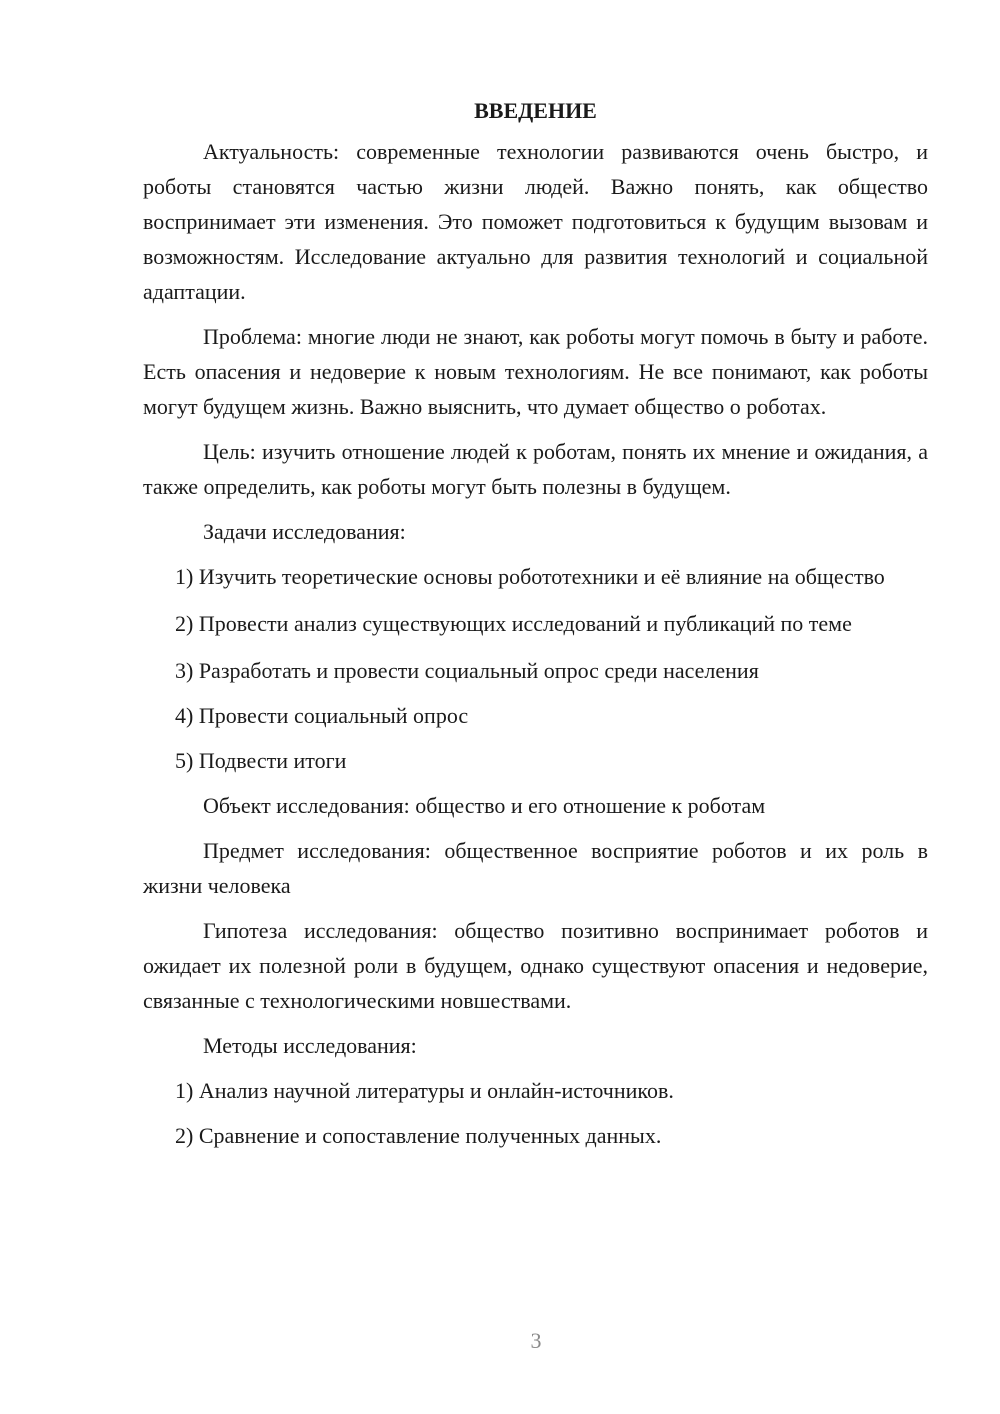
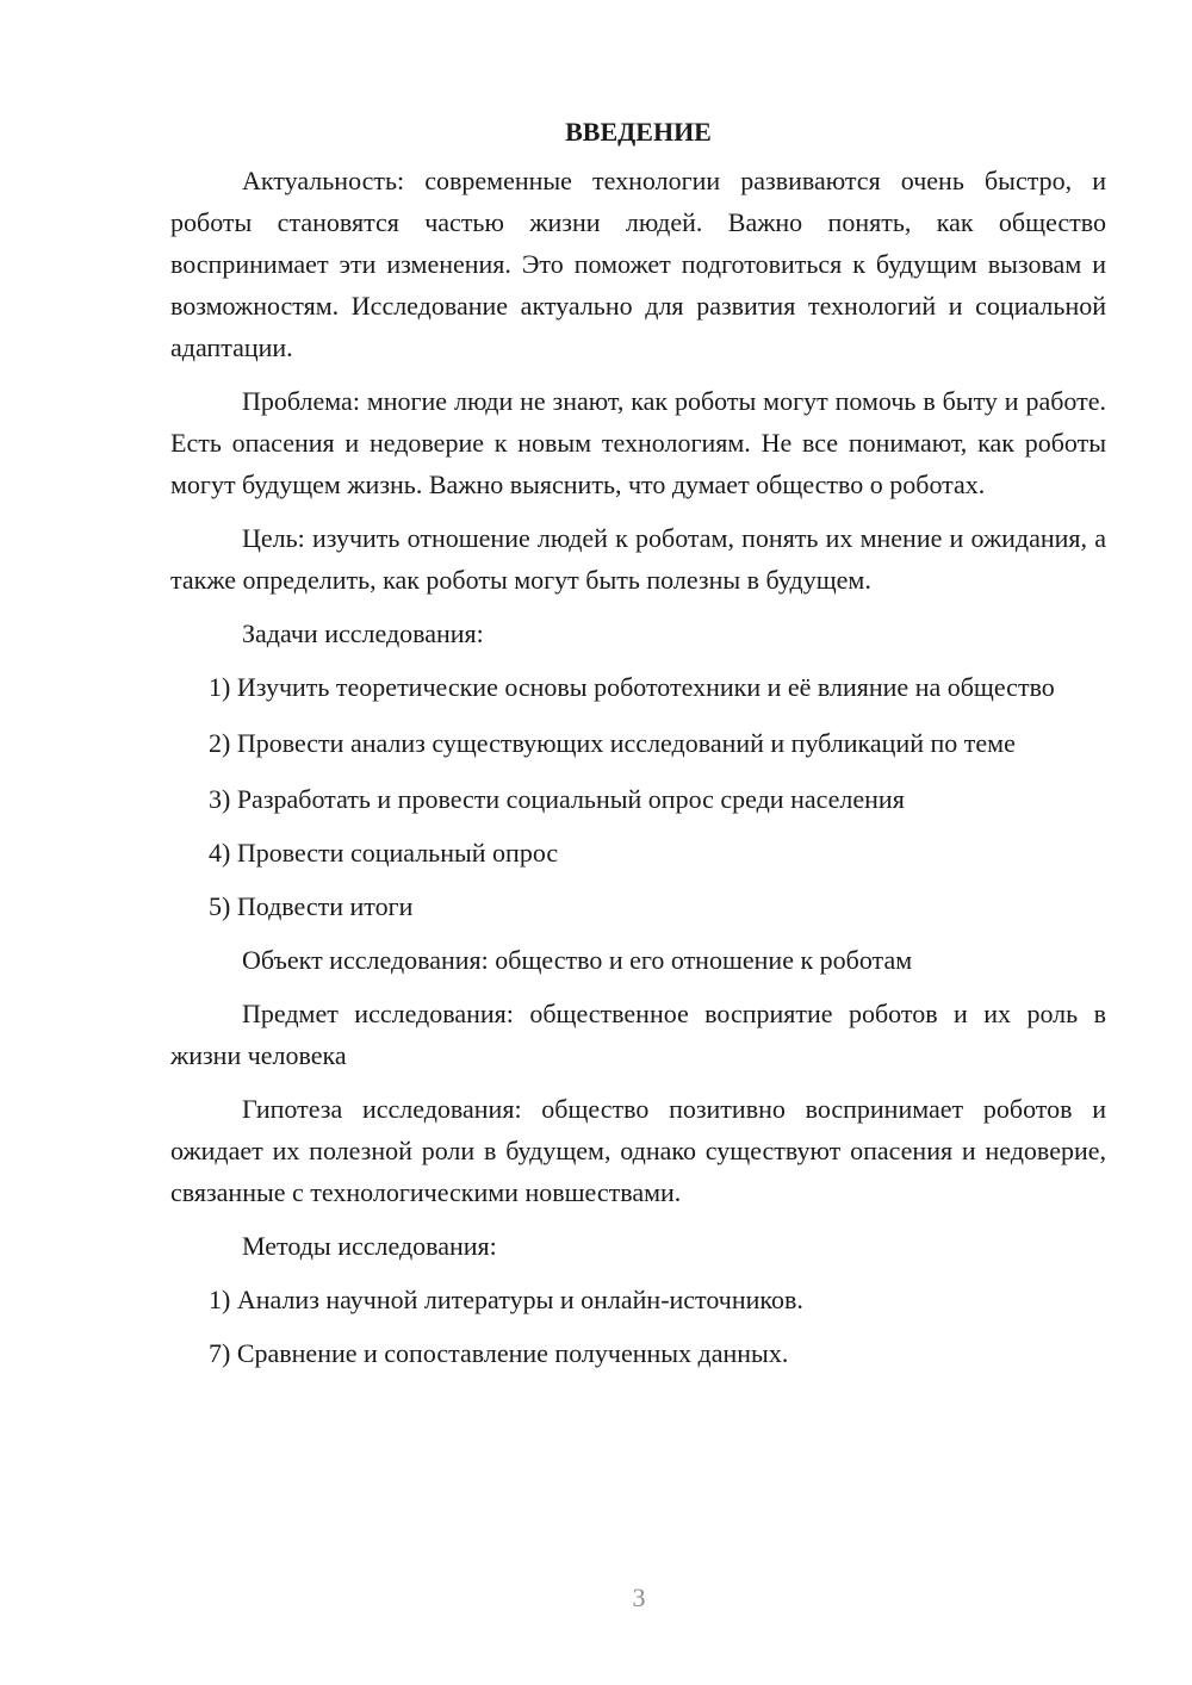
  ВВЕДЕНИЕ
  Актуальность: современные технологии развиваются очень быстро, и роботы становятся частью жизни людей. Важно понять, как общество воспринимает эти изменения. Это поможет подготовиться к будущим вызовам и возможностям. Исследование актуально для развития технологий и социальной адаптации.
  Проблема: многие люди не знают, как роботы могут помочь в быту и работе. Есть опасения и недоверие к новым технологиям. Не все понимают, как роботы могут будущем жизнь. Важно выяснить, что думает общество о роботах.
  Цель: изучить отношение людей к роботам, понять их мнение и ожидания, а также определить, как роботы могут быть полезны в будущем.
  Задачи исследования:
  1) Изучить теоретические основы робототехники и её влияние на общество
  2) Провести анализ существующих исследований и публикаций по теме
  3) Разработать и провести социальный опрос среди населения
  4) Провести социальный опрос
  5) Подвести итоги
  Объект исследования: общество и его отношение к роботам
  Предмет исследования: общественное восприятие роботов и их роль в жизни человека
  Гипотеза исследования: общество позитивно воспринимает роботов и ожидает их полезной роли в будущем, однако существуют опасения и недоверие, связанные с технологическими новшествами.
  Методы исследования:
  1) Анализ научной литературы и онлайн-источников.
- 2) Сравнение и сопоставление полученных данных.
+ 7) Сравнение и сопоставление полученных данных.
  3
